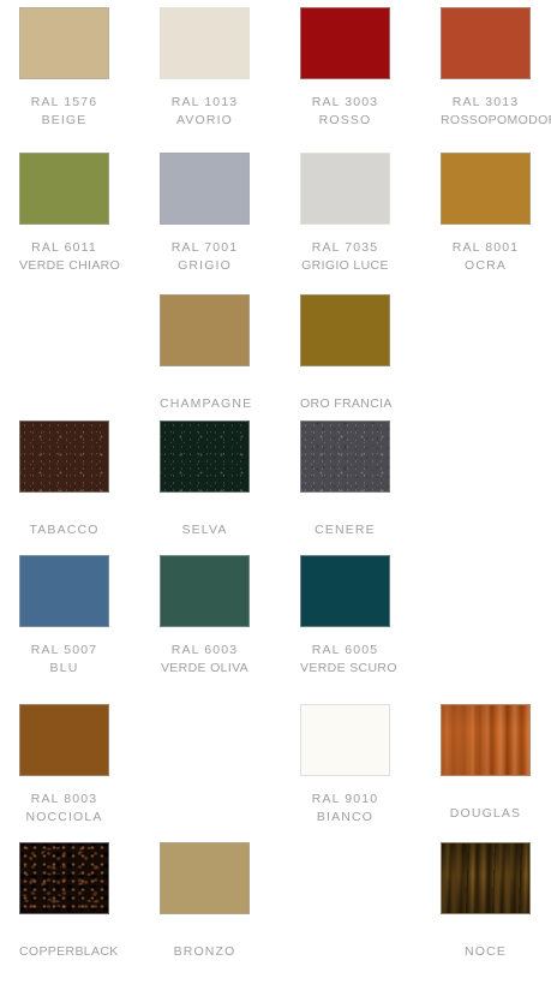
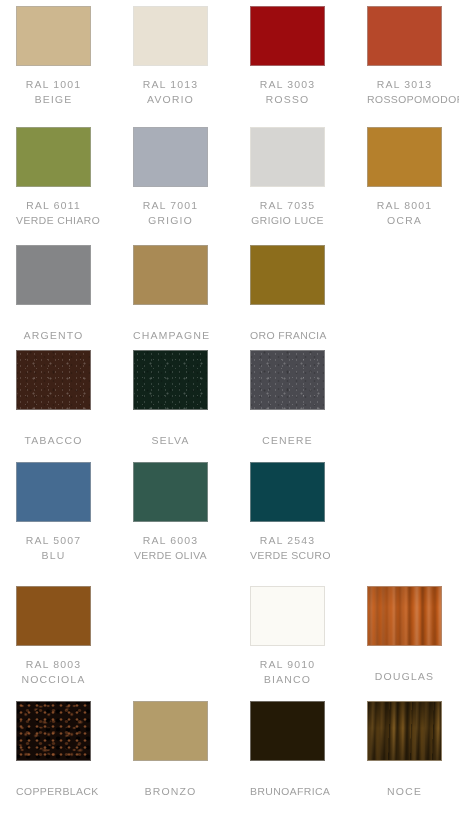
- RAL 1576
+ RAL 1001
  BEIGE
  RAL 1013
  AVORIO
  RAL 3003
  ROSSO
  RAL 3013
  ROSSOPOMODO
  RAL 6011
  VERDE CHIARO
  RAL 7001
  GRIGIO
  RAL 7035
  GRIGIO LUCE
  RAL 8001
  OCRA
+ ARGENTO
  CHAMPAGNE
  ORO FRANCIA
  TABACCO
  SELVA
  CENERE
  RAL 5007
  BLU
  RAL 6003
  VERDE OLIVA
- RAL 6005
+ RAL 2543
  VERDE SCURO
  RAL 8003
  NOCCIOLA
  RAL 9010
  BIANCO
  DOUGLAS
  COPPERBLACK
  BRONZO
+ BRUNOAFRICA
  NOCE
